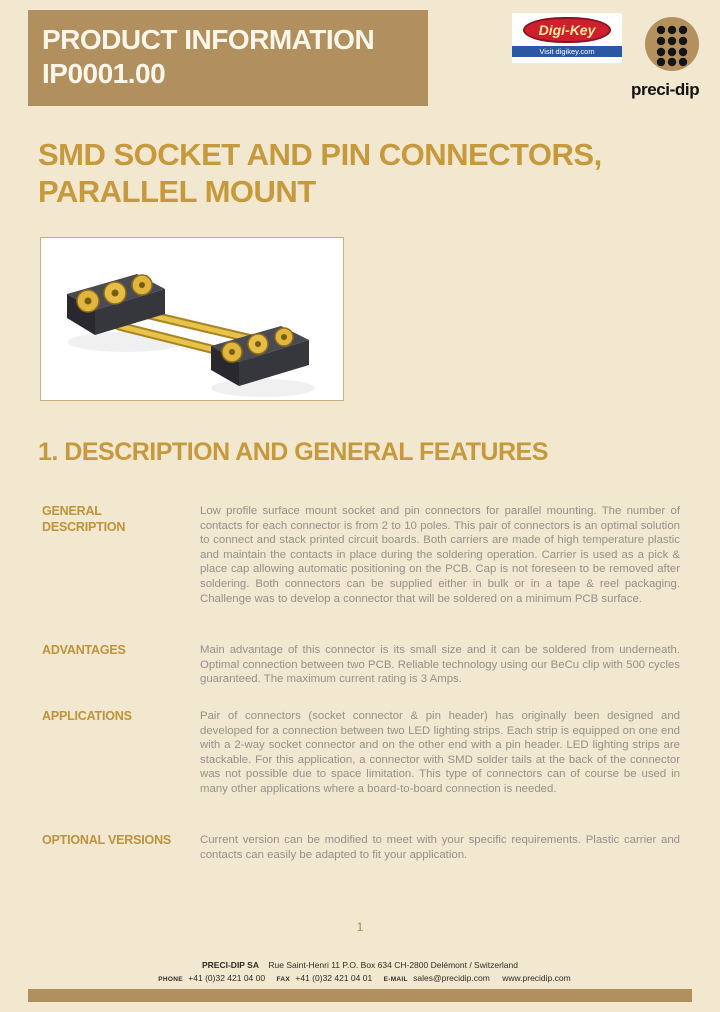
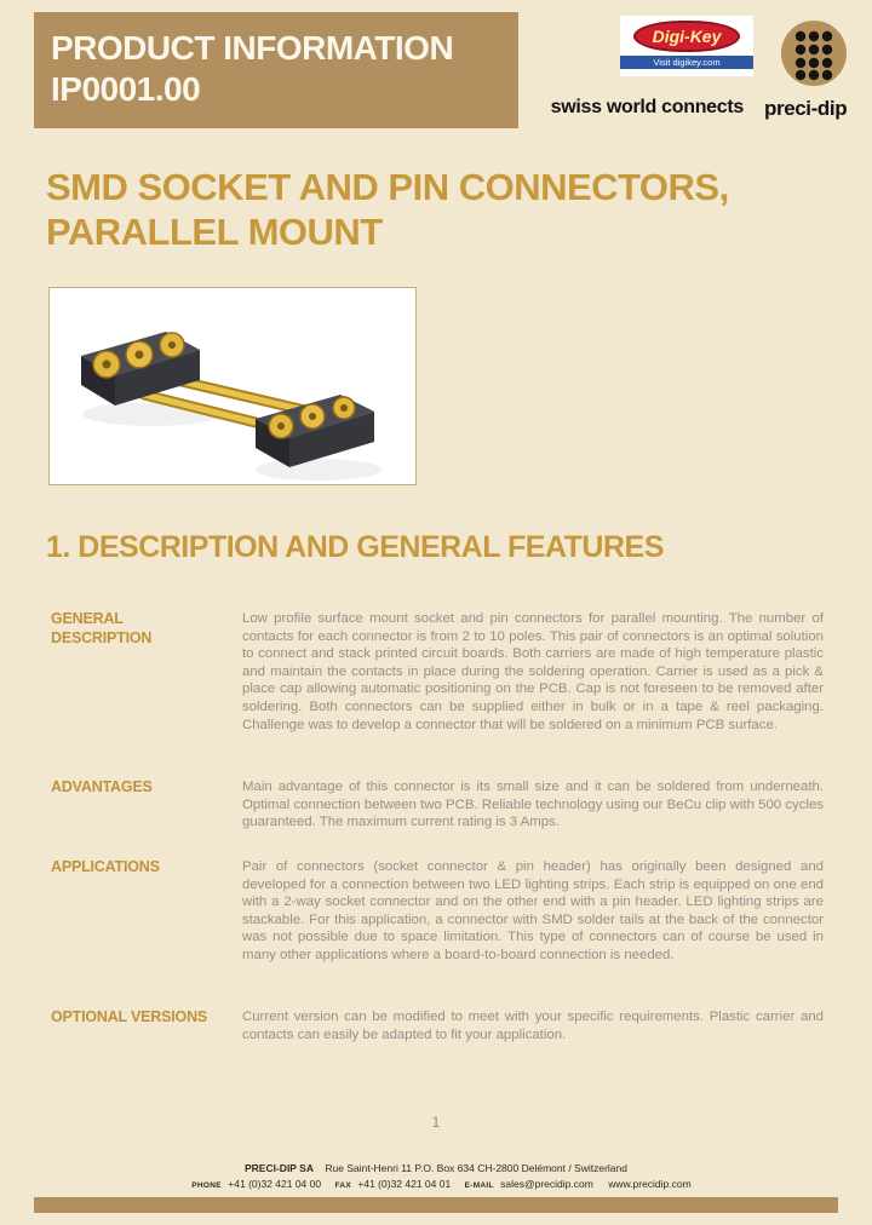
  PRODUCT INFORMATION
  IP0001.00
  Digi-Key
  Visit digikey.com
+ swiss world connects
  preci-dip
  SMD SOCKET AND PIN CONNECTORS, PARALLEL MOUNT
  1. DESCRIPTION AND GENERAL FEATURES
  GENERAL DESCRIPTION
  Low profile surface mount socket and pin connectors for parallel mounting. The number of contacts for each connector is from 2 to 10 poles. This pair of connectors is an optimal solution to connect and stack printed circuit boards. Both carriers are made of high temperature plastic and maintain the contacts in place during the soldering operation. Carrier is used as a pick & place cap allowing automatic positioning on the PCB. Cap is not foreseen to be removed after soldering. Both connectors can be supplied either in bulk or in a tape & reel packaging. Challenge was to develop a connector that will be soldered on a minimum PCB surface.
  ADVANTAGES
  Main advantage of this connector is its small size and it can be soldered from underneath. Optimal connection between two PCB. Reliable technology using our BeCu clip with 500 cycles guaranteed. The maximum current rating is 3 Amps.
  APPLICATIONS
  Pair of connectors (socket connector & pin header) has originally been designed and developed for a connection between two LED lighting strips. Each strip is equipped on one end with a 2-way socket connector and on the other end with a pin header. LED lighting strips are stackable. For this application, a connector with SMD solder tails at the back of the connector was not possible due to space limitation. This type of connectors can of course be used in many other applications where a board-to-board connection is needed.
  OPTIONAL VERSIONS
  Current version can be modified to meet with your specific requirements. Plastic carrier and contacts can easily be adapted to fit your application.
  1
  PRECI-DIP SA Rue Saint-Henri 11 P.O. Box 634 CH-2800 Delémont / Switzerland
  +41 (0)32 421 04 00 +41 (0)32 421 04 01 sales@precidip.com www.precidip.com
